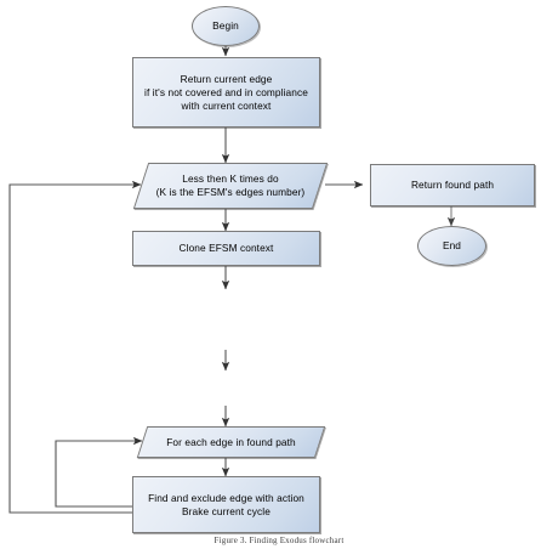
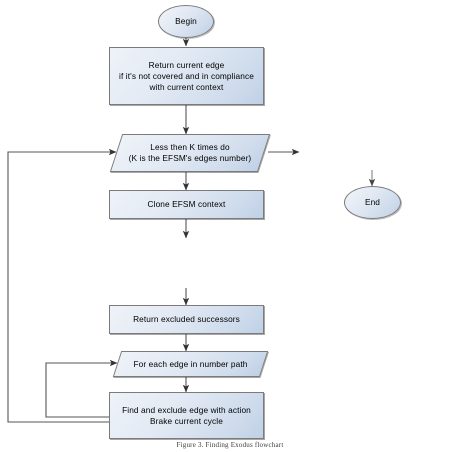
  Begin
  Return current edge
  if it's not covered and in compliance
  with current context
  Less then K times do
  (K is the EFSM's edges number)
- Return found path
  End
  Clone EFSM context
+ Return excluded successors
- For each edge in found path
+ For each edge in number path
  Find and exclude edge with action
  Brake current cycle
  Figure 3. Finding Exodus flowchart
